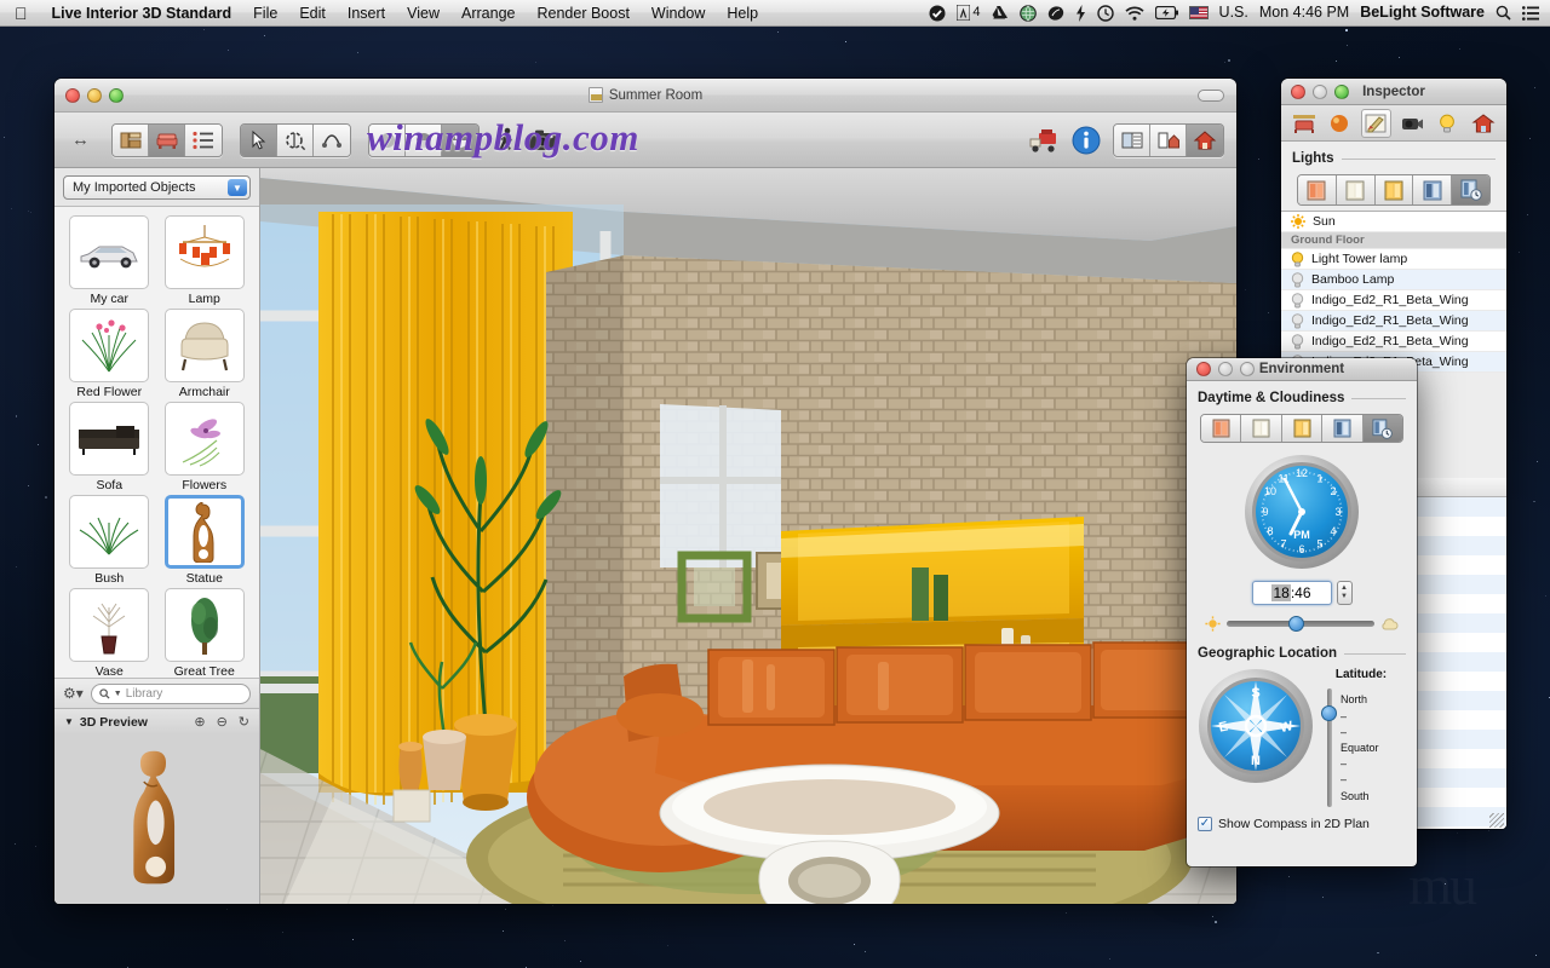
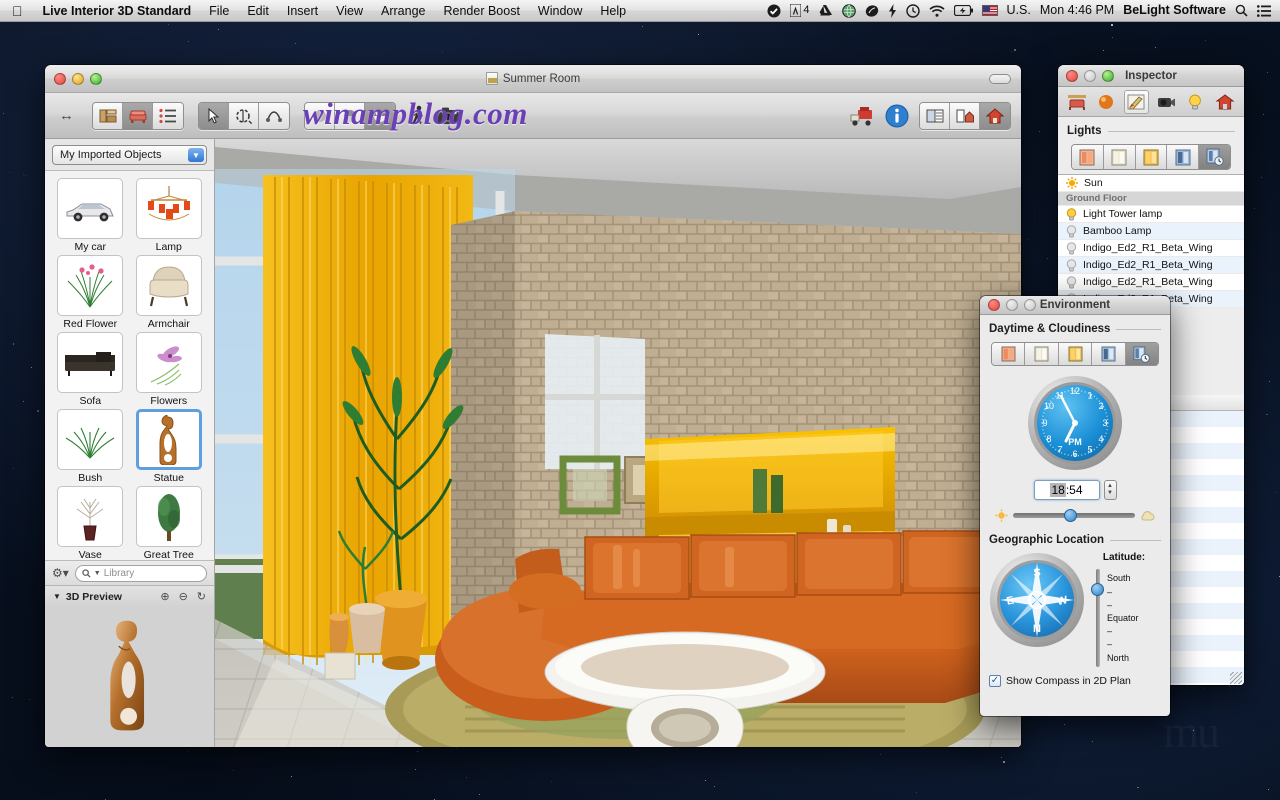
  mu
  
  Live Interior 3D Standard
  File
  Edit
  Insert
  View
  Arrange
  Render Boost
  Window
  Help
  4
  U.S.
  Mon 4:46 PM
  BeLight Software
  Summer Room
  ↔
  winampblog.com
  My Imported Objects
  ▼
  My car
  Lamp
  Red Flower
  Armchair
  Sofa
  Flowers
  Bush
  Statue
  Vase
  Great Tree
  ⚙▾
  Library
  ▼
  3D Preview
  ⊕
  ⊖
  ↻
  Inspector
  Lights
  Sun
  Ground Floor
  Light Tower lamp
  Bamboo Lamp
  Indigo_Ed2_R1_Beta_Wing
  Indigo_Ed2_R1_Beta_Wing
  Indigo_Ed2_R1_Beta_Wing
  Environment
  Daytime & Cloudiness
  12
  1
  2
  3
  4
  5
  6
  7
  8
  9
  10
  11
  PM
  18
  :
- 46
+ 54
  Geographic Location
  S
  N
  Latitude:
- North
+ South
  –
  –
  Equator
  –
  –
- South
+ North
  ✓
  Show Compass in 2D Plan
